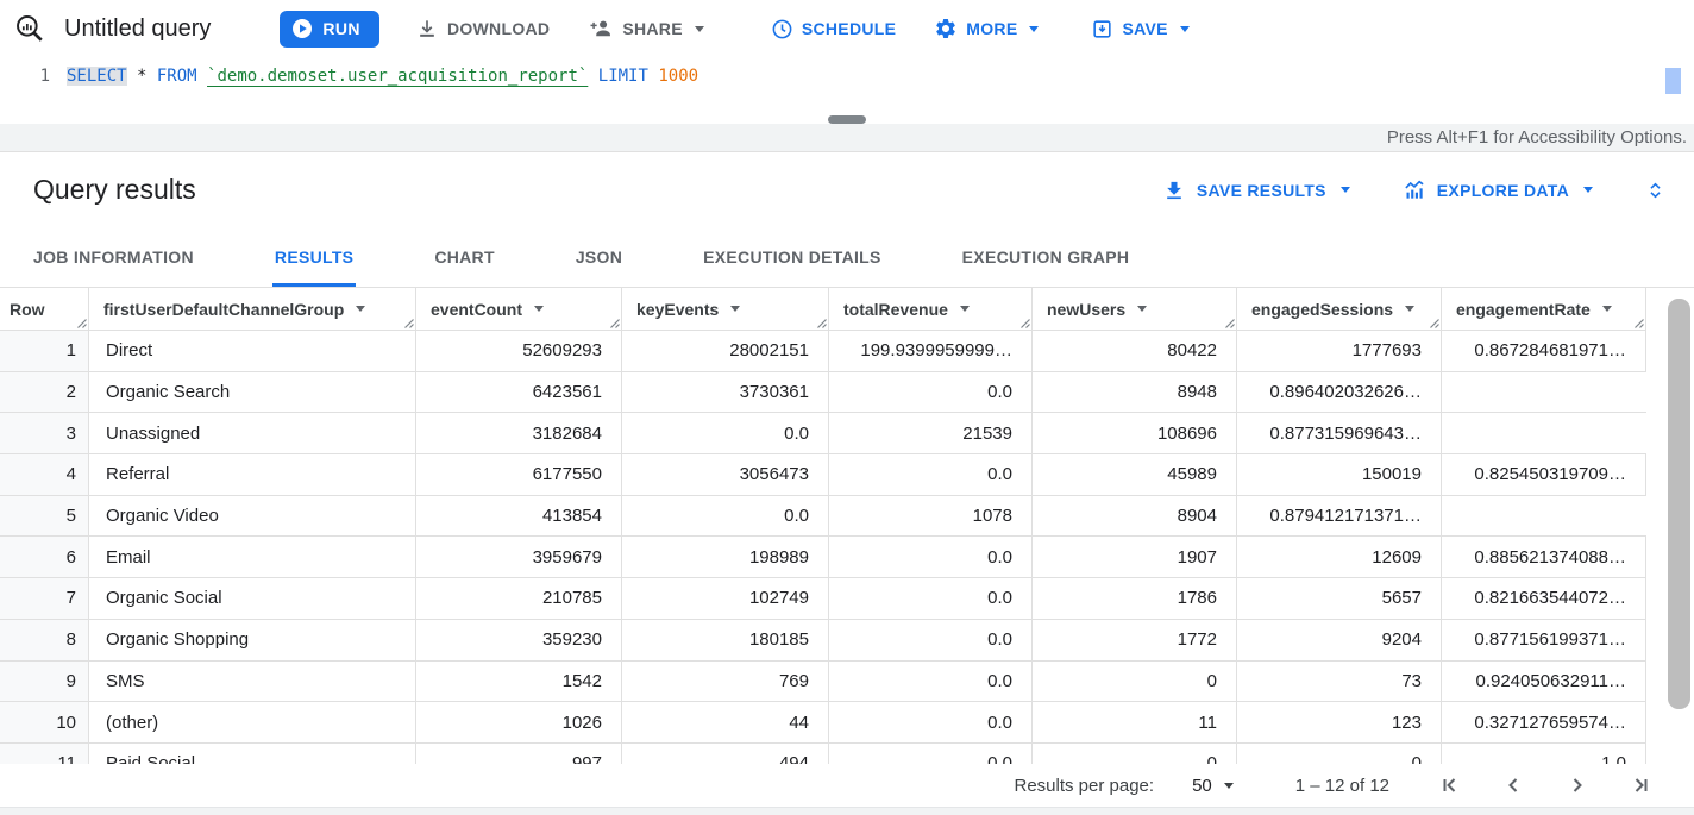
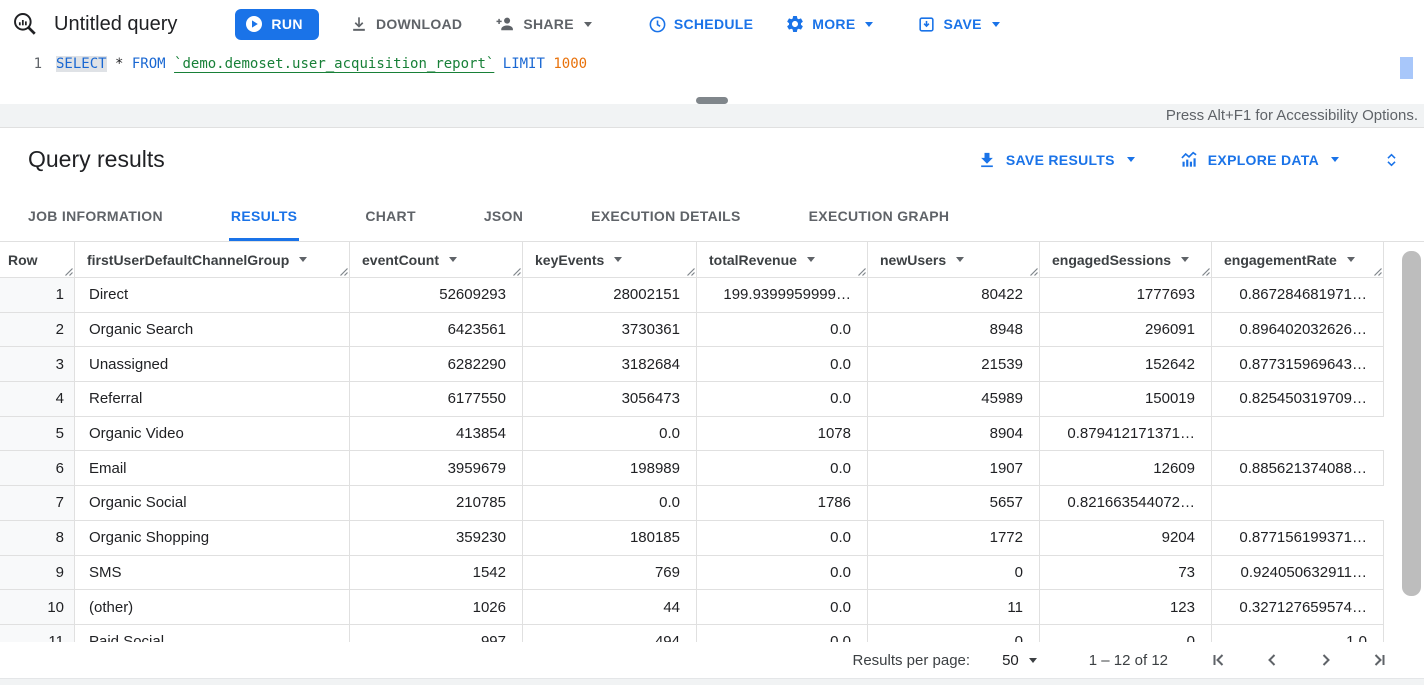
  Untitled query
  RUN
  DOWNLOAD
  SHARE
  SCHEDULE
  MORE
  SAVE
  1
  SELECT * FROM `demo.demoset.user_acquisition_report` LIMIT 1000
  Press Alt+F1 for Accessibility Options.
  Query results
  SAVE RESULTS
  EXPLORE DATA
  JOB INFORMATION
  RESULTS
  CHART
  JSON
  EXECUTION DETAILS
  EXECUTION GRAPH
  Row
  firstUserDefaultChannelGroup
  eventCount
  keyEvents
  totalRevenue
  newUsers
  engagedSessions
  engagementRate
  1
  Direct
  52609293
  28002151
  199.9399959999…
  80422
  1777693
  0.867284681971…
  2
  Organic Search
  6423561
  3730361
  0.0
  8948
+ 296091
  0.896402032626…
  3
  Unassigned
+ 6282290
  3182684
  0.0
  21539
- 108696
+ 152642
  0.877315969643…
  4
  Referral
  6177550
  3056473
  0.0
  45989
  150019
  0.825450319709…
  5
  Organic Video
  413854
  0.0
  1078
  8904
  0.879412171371…
  6
  Email
  3959679
  198989
  0.0
  1907
  12609
  0.885621374088…
  7
  Organic Social
  210785
- 102749
  0.0
  1786
  5657
  0.821663544072…
  8
  Organic Shopping
  359230
  180185
  0.0
  1772
  9204
  0.877156199371…
  9
  SMS
  1542
  769
  0.0
  0
  73
  0.924050632911…
  10
  (other)
  1026
  44
  0.0
  11
  123
  0.327127659574…
  11
  Paid Social
  997
  494
  0.0
  0
  0
  1.0
  Results per page:
  50
  1 – 12 of 12
